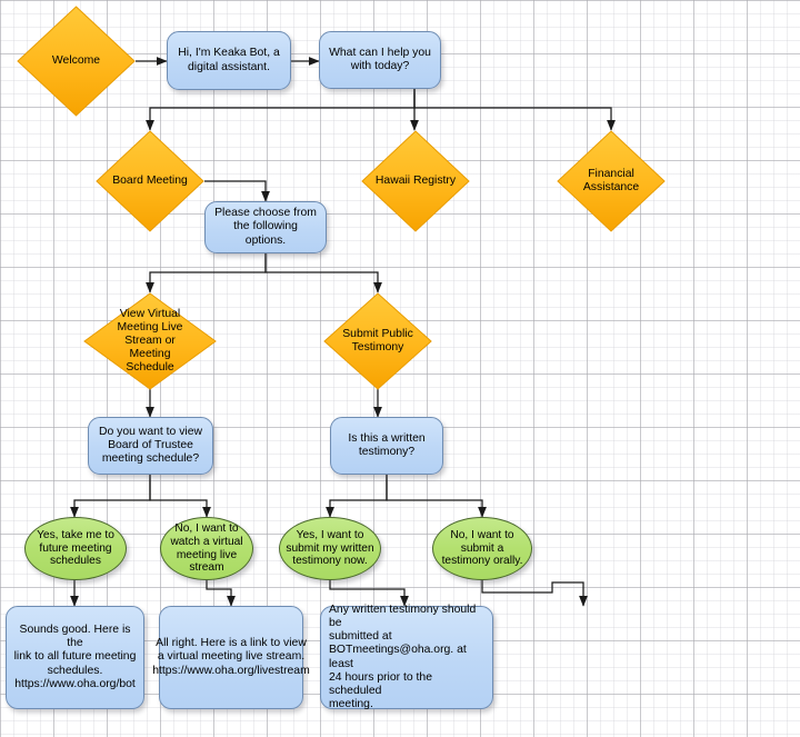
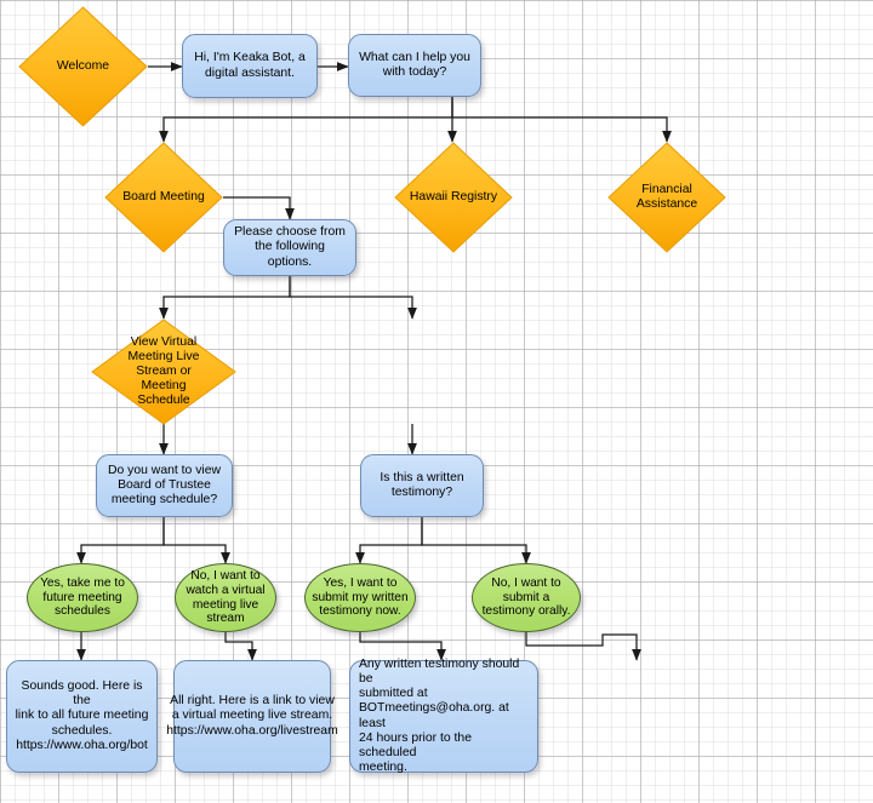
  Welcome
  Hi, I'm Keaka Bot, a
  digital assistant.
  What can I help you
  with today?
  Board Meeting
  Hawaii Registry
  Financial
  Assistance
  Please choose from
  the following options.
  View Virtual
  Meeting Live
  Stream or
  Meeting
  Schedule
- Submit Public
- Testimony
  Do you want to view
  Board of Trustee
  meeting schedule?
  Is this a written
  testimony?
  Yes, take me to
  future meeting
  schedules
  No, I want to
  watch a virtual
  meeting live
  stream
  Yes, I want to
  submit my written
  testimony now.
  No, I want to
  submit a
  testimony orally.
  Sounds good. Here is the
  link to all future meeting
  schedules.
  https://www.oha.org/bot
  All right. Here is a link to view
  a virtual meeting live stream.
  https://www.oha.org/livestream
  Any written testimony should be
  submitted at
  BOTmeetings@oha.org. at least
  24 hours prior to the scheduled
  meeting.
